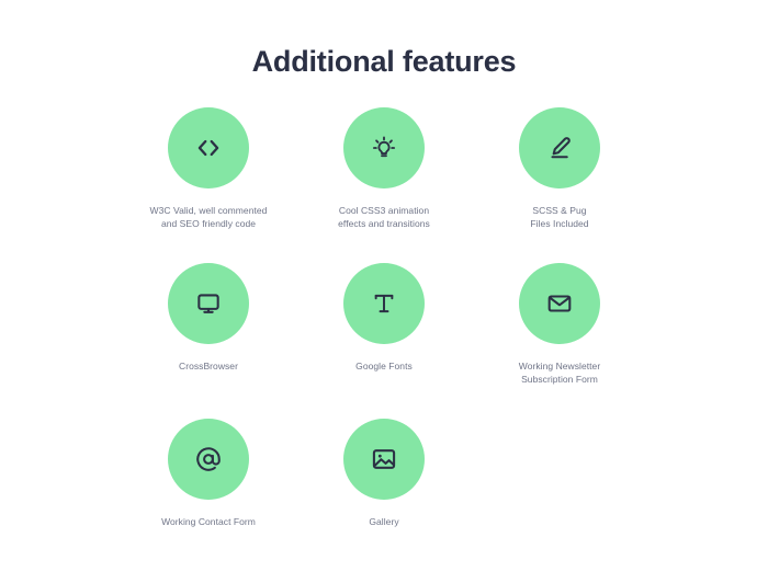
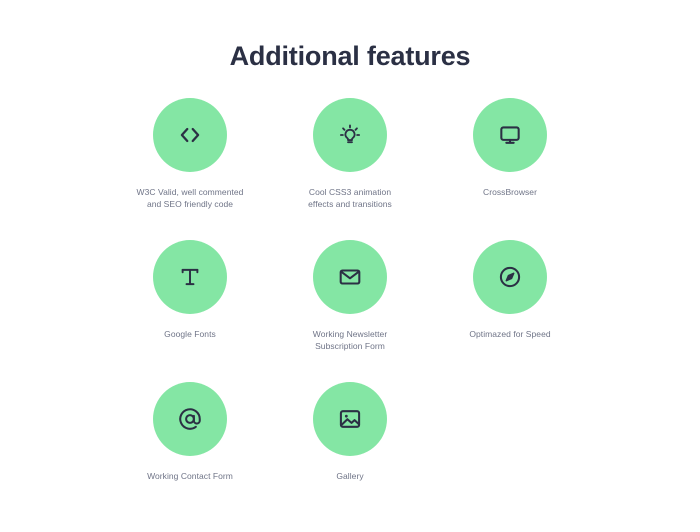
  Additional features
  W3C Valid, well commented
  and SEO friendly code
  Cool CSS3 animation
  effects and transitions
- SCSS & Pug
- Files Included
  CrossBrowser
  Google Fonts
  Working Newsletter
  Subscription Form
+ Optimazed for Speed
  Working Contact Form
  Gallery
